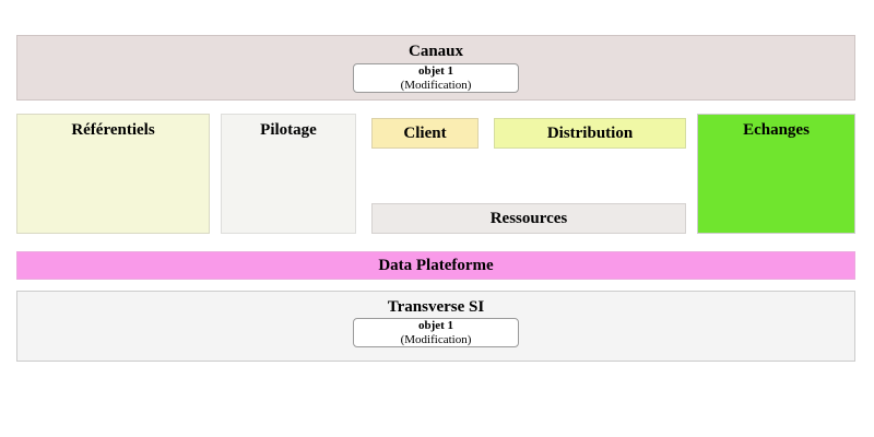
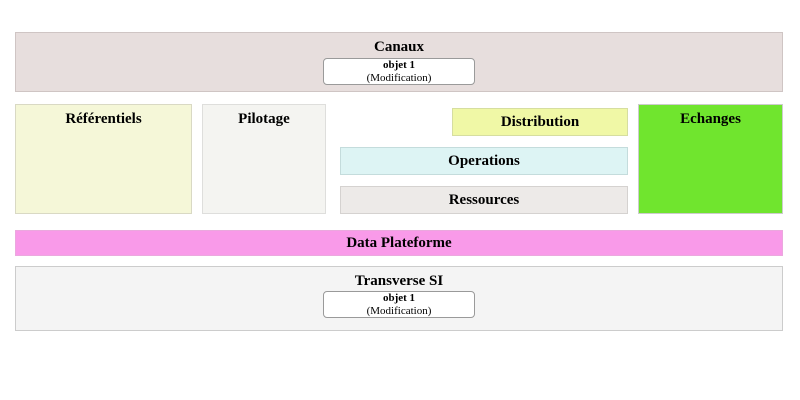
  Canaux
  objet 1
  (Modification)
  Référentiels
  Pilotage
- Client
  Distribution
+ Operations
  Ressources
  Echanges
  Data Plateforme
  Transverse SI
  objet 1
  (Modification)
